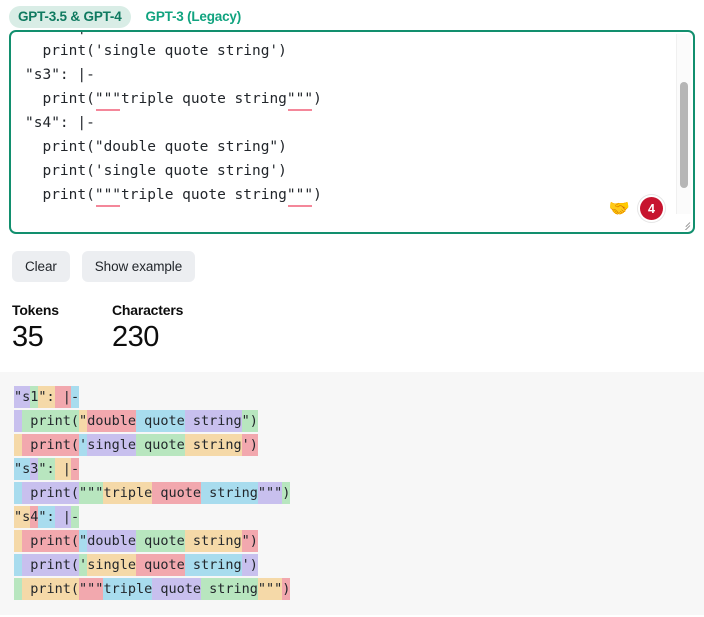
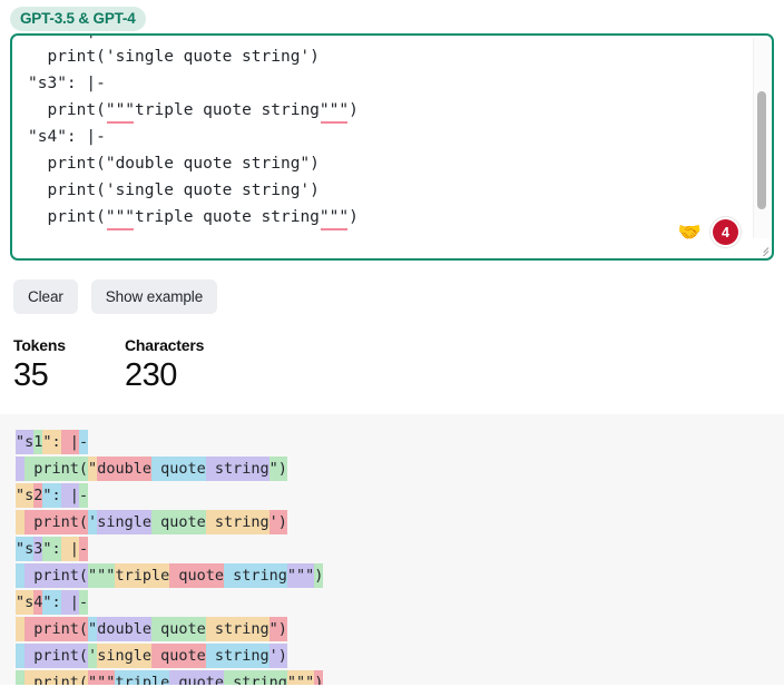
  GPT-3.5 & GPT-4
- GPT-3 (Legacy)
  print('single quote string')
  "s3": |-
  print("""triple quote string""")
  "s4": |-
  print("double quote string")
  print('single quote string')
  print("""triple quote string""")
  🤝
  4
  Clear
  Show example
  Tokens
  35
  Characters
  230
  "s1": |-
  print("double quote string")
+ "s2": |-
  print('single quote string')
  "s3": |-
  print("""triple quote string""")
  "s4": |-
  print("double quote string")
  print('single quote string')
  print("""triple quote string""")
